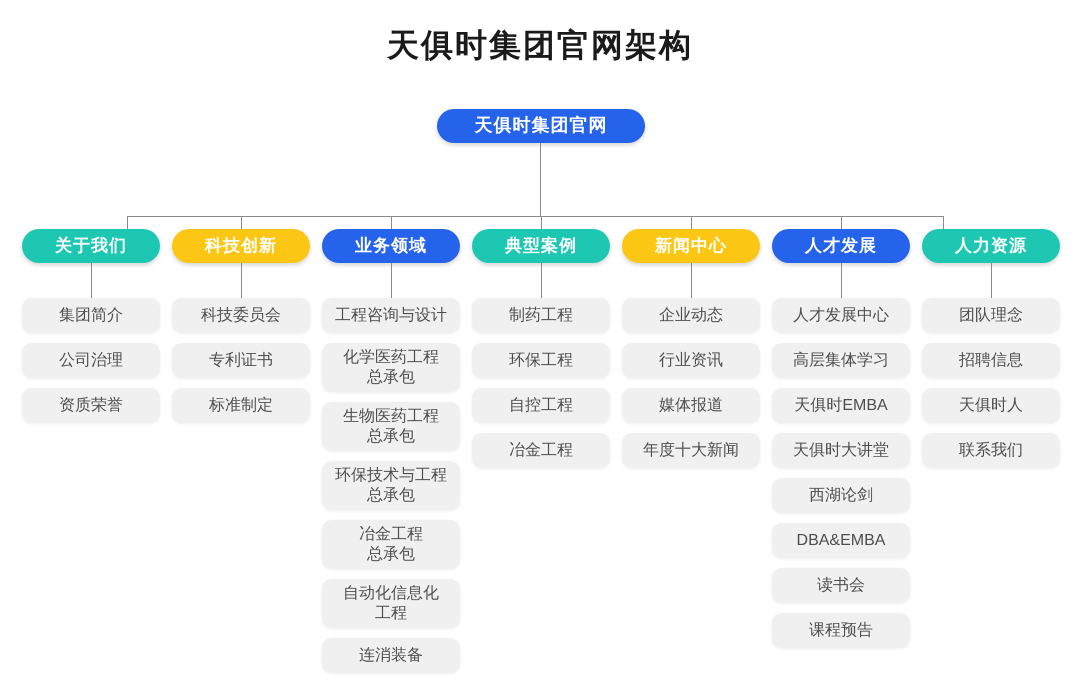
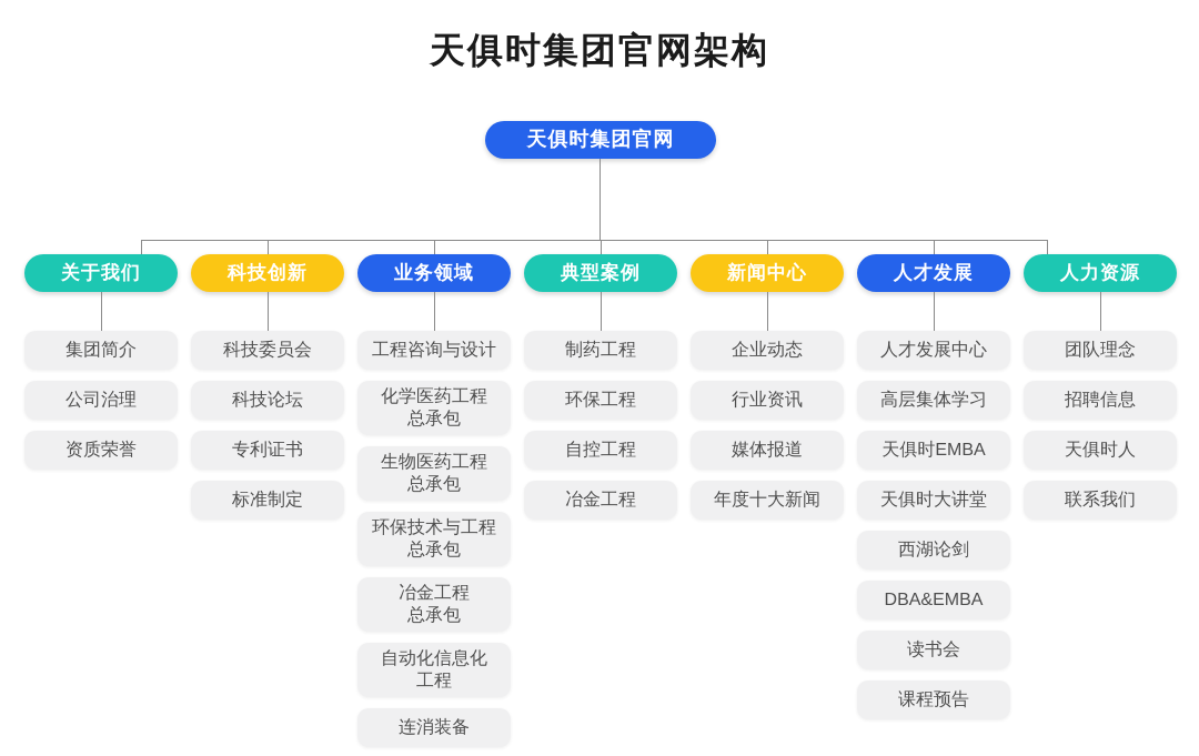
  天俱时集团官网架构
  天俱时集团官网
  关于我们
  集团简介
  公司治理
  资质荣誉
  科技创新
  科技委员会
+ 科技论坛
  专利证书
  标准制定
  业务领域
  工程咨询与设计
  化学医药工程
  总承包
  生物医药工程
  总承包
  环保技术与工程
  总承包
  冶金工程
  总承包
  自动化信息化
  工程
  连消装备
  典型案例
  制药工程
  环保工程
  自控工程
  冶金工程
  新闻中心
  企业动态
  行业资讯
  媒体报道
  年度十大新闻
  人才发展
  人才发展中心
  高层集体学习
  天俱时EMBA
  天俱时大讲堂
  西湖论剑
  DBA&EMBA
  读书会
  课程预告
  人力资源
  团队理念
  招聘信息
  天俱时人
  联系我们
